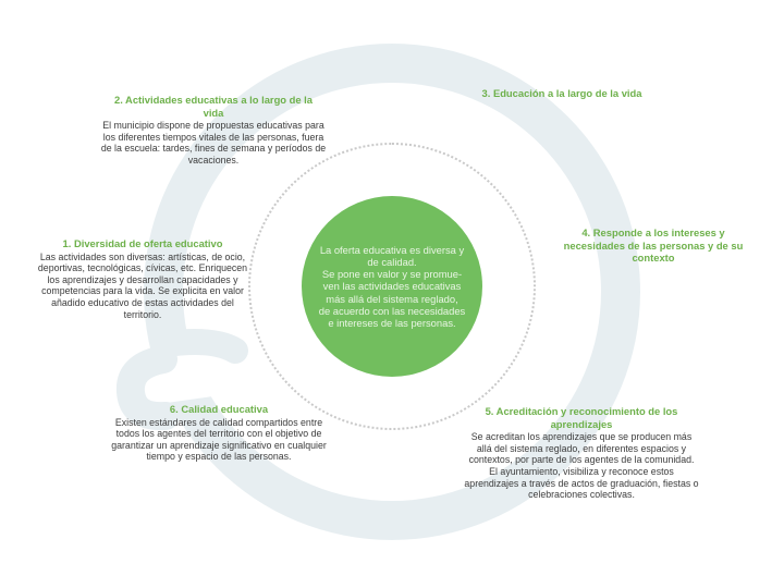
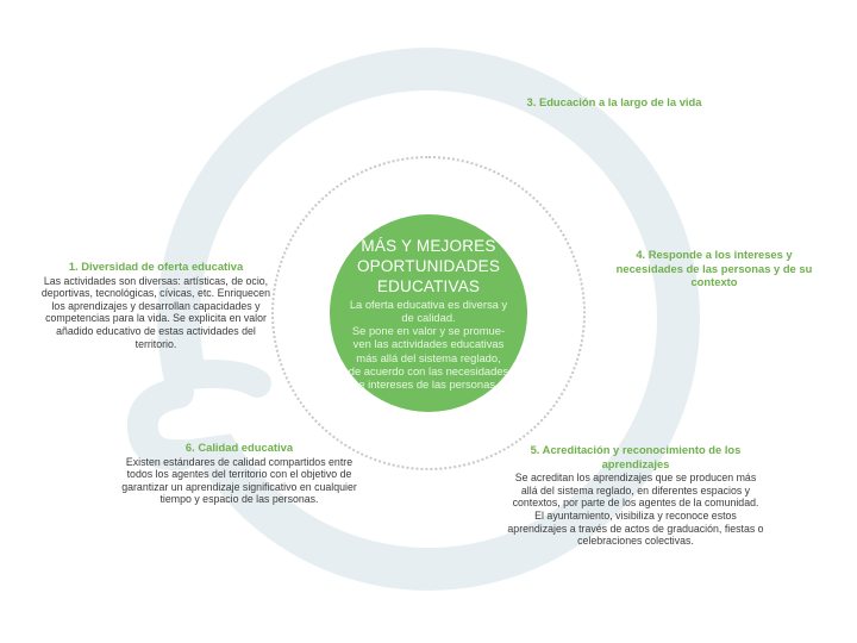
+ MÁS Y MEJORES
+ OPORTUNIDADES
+ EDUCATIVAS
  La oferta educativa es diversa y
  de calidad.
  Se pone en valor y se promue-
  ven las actividades educativas
  más allá del sistema reglado,
  de acuerdo con las necesidades
  e intereses de las personas.
- 1. Diversidad de oferta educativo
+ 1. Diversidad de oferta educativa
  Las actividades son diversas: artísticas, de ocio,
  deportivas, tecnológicas, cívicas, etc. Enriquecen
  los aprendizajes y desarrollan capacidades y
  competencias para la vida. Se explicita en valor
  añadido educativo de estas actividades del
  territorio.
- 2. Actividades educativas a lo largo de la
- vida
- El municipio dispone de propuestas educativas para
- los diferentes tiempos vitales de las personas, fuera
- de la escuela: tardes, fines de semana y períodos de
- vacaciones.
  3. Educación a la largo de la vida
  4. Responde a los intereses y
  necesidades de las personas y de su
  contexto
  5. Acreditación y reconocimiento de los
  aprendizajes
  Se acreditan los aprendizajes que se producen más
  allá del sistema reglado, en diferentes espacios y
  contextos, por parte de los agentes de la comunidad.
  El ayuntamiento, visibiliza y reconoce estos
  aprendizajes a través de actos de graduación, fiestas o
  celebraciones colectivas.
  6. Calidad educativa
  Existen estándares de calidad compartidos entre
  todos los agentes del territorio con el objetivo de
  garantizar un aprendizaje significativo en cualquier
  tiempo y espacio de las personas.
